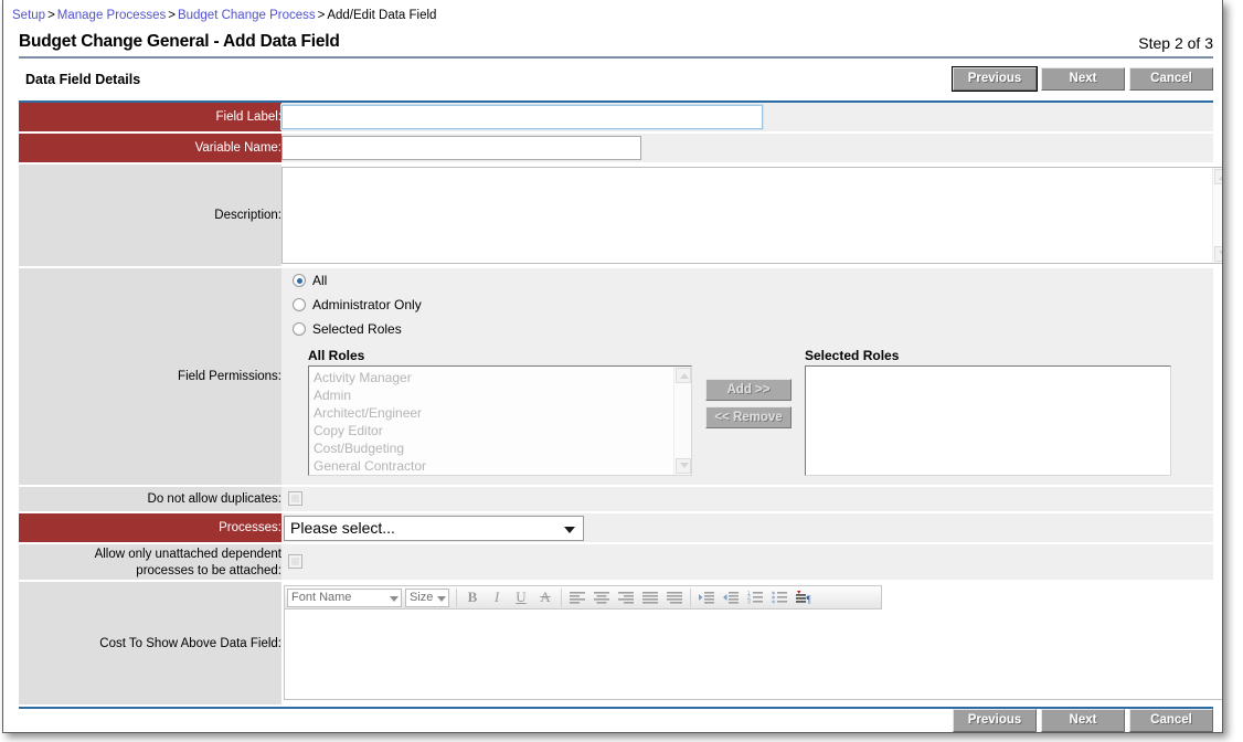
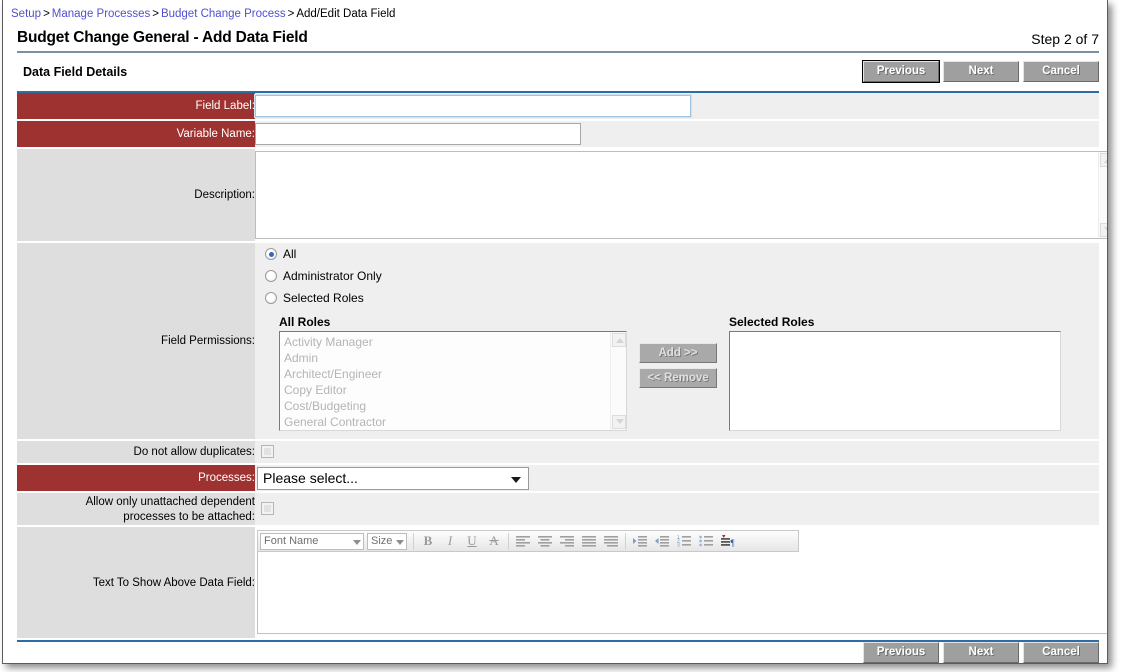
  Setup > Manage Processes > Budget Change Process > Add/Edit Data Field
  Budget Change General - Add Data Field
- Step 2 of 3
+ Step 2 of 7
  Data Field Details
  Previous Next Cancel
  Field Label:
  Variable Name:
  Description:
  Field Permissions:	All Administrator Only Selected Roles All Roles Activity Manager Admin Architect/Engineer Copy Editor Cost/Budgeting General Contractor Add >> << Remove Selected Roles
  Do not allow duplicates:
  Processes:	Please select...
  Allow only unattached dependent processes to be attached:
- Cost To Show Above Data Field:	Font Name Size B I U A ¶
+ Text To Show Above Data Field:	Font Name Size B I U A ¶
  Previous Next Cancel
